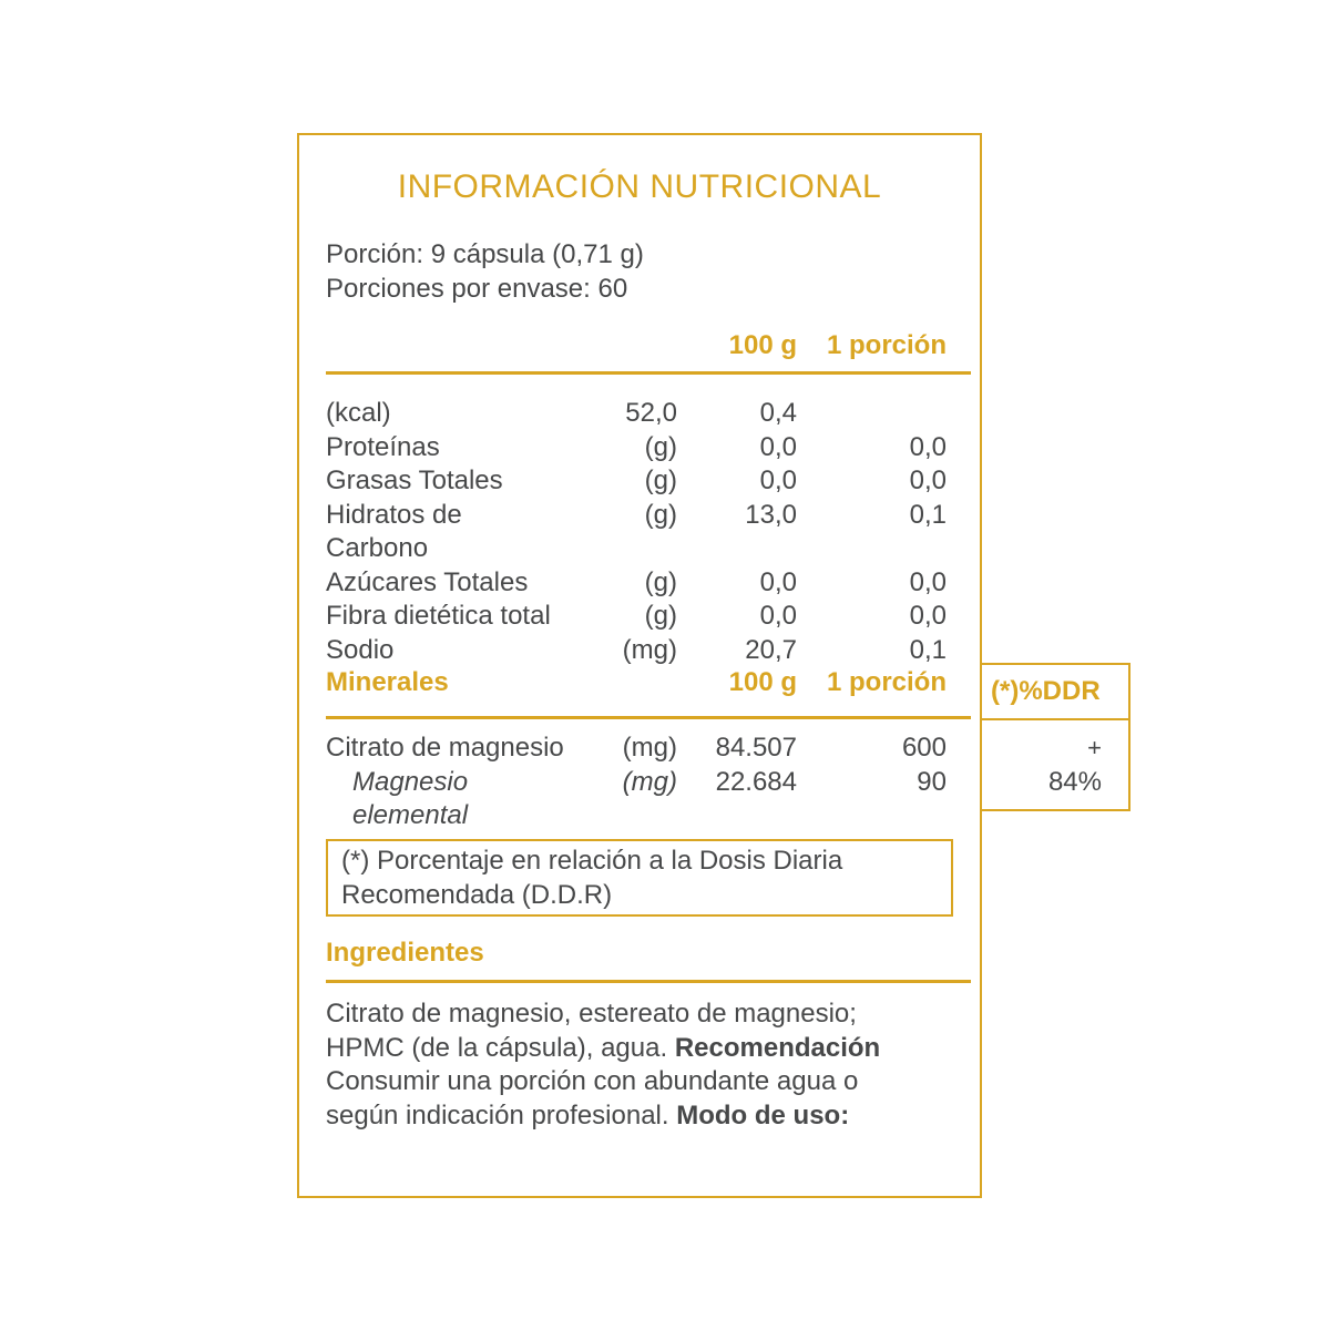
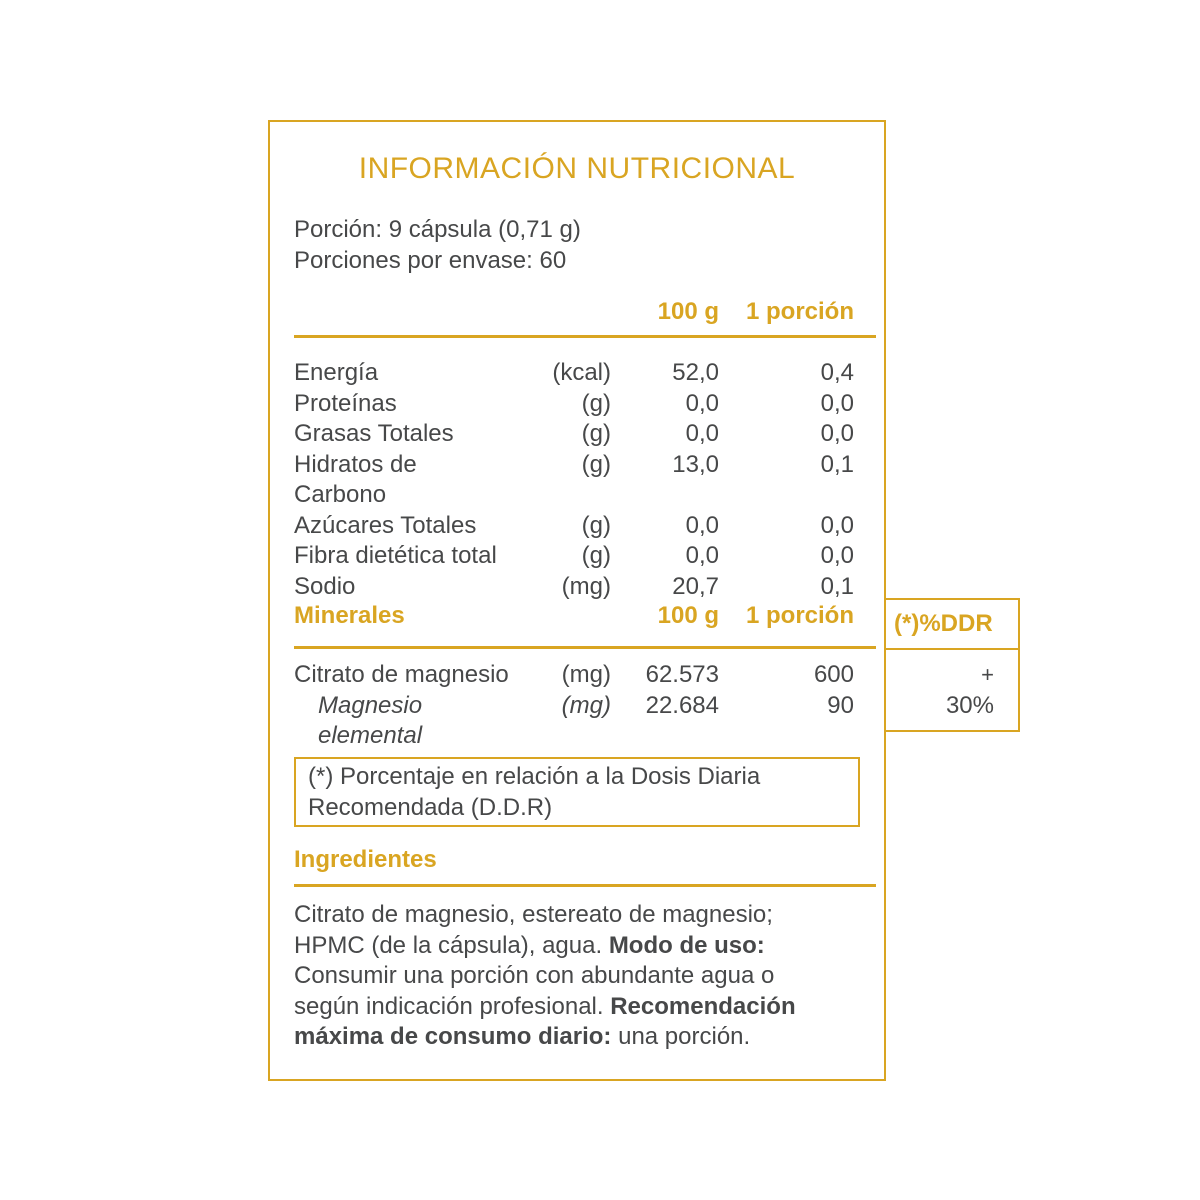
  INFORMACIÓN NUTRICIONAL
  Porción: 9 cápsula (0,71 g)
  Porciones por envase: 60
  100 g
  1 porción
+ Energía
  (kcal)
  52,0
  0,4
  Proteínas
  (g)
  0,0
  0,0
  Grasas Totales
  (g)
  0,0
  0,0
  Hidratos de Carbono
  (g)
  13,0
  0,1
  Azúcares Totales
  (g)
  0,0
  0,0
  Fibra dietética total
  (g)
  0,0
  0,0
  Sodio
  (mg)
  20,7
  0,1
  Minerales
  100 g
  1 porción
  Citrato de magnesio
  (mg)
- 84.507
+ 62.573
  600
  Magnesio elemental
  (mg)
  22.684
  90
  (*) Porcentaje en relación a la Dosis Diaria Recomendada (D.D.R)
  Ingredientes
  Citrato de magnesio, estereato de magnesio;
- HPMC (de la cápsula), agua. Recomendación
+ HPMC (de la cápsula), agua. Modo de uso:
  Consumir una porción con abundante agua o
- según indicación profesional. Modo de uso:
+ según indicación profesional. Recomendación
+ máxima de consumo diario: una porción.
  (*)%DDR
  +
- 84%
+ 30%
